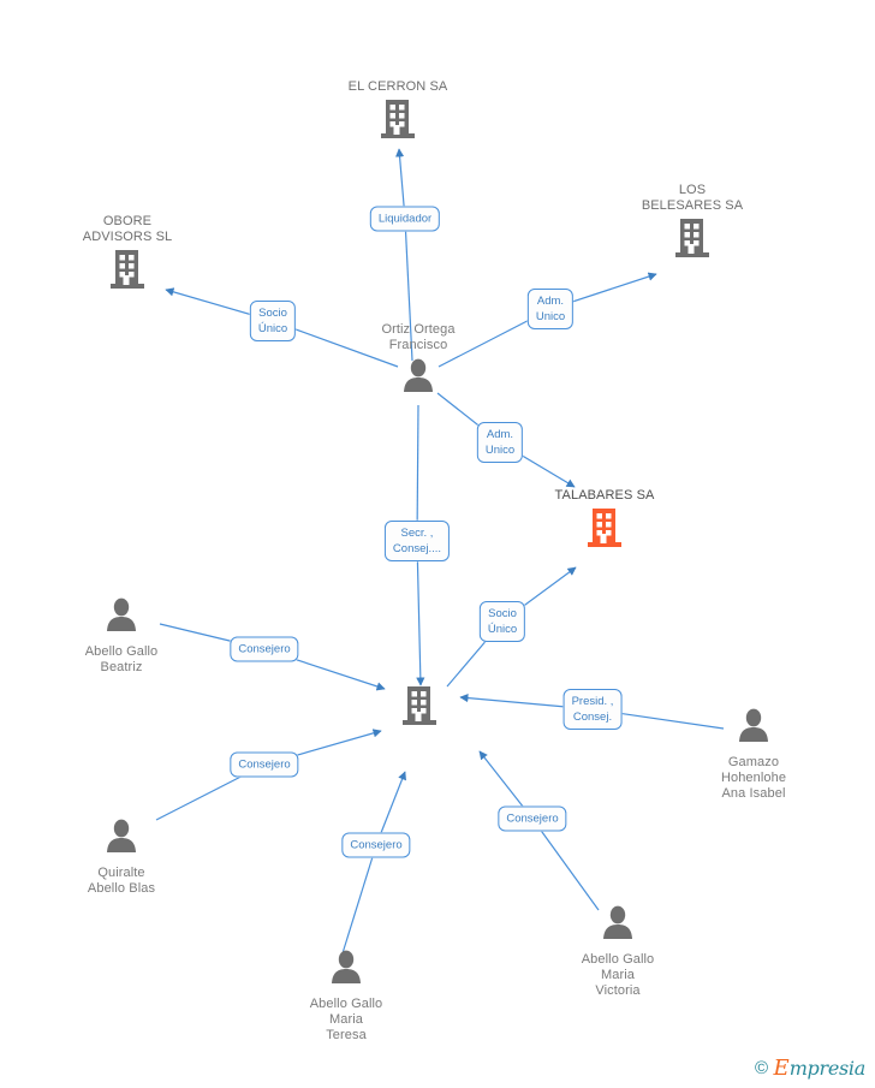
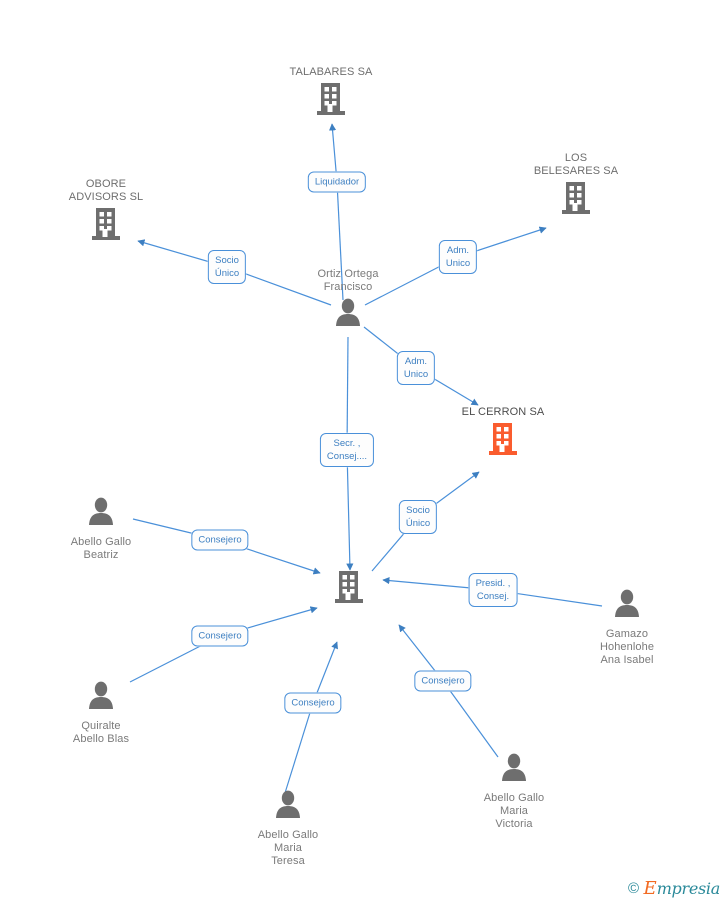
- EL CERRON SA
+ TALABARES SA
  OBORE
  ADVISORS SL
  LOS
  BELESARES SA
  Ortiz Ortega
  Francisco
- TALABARES SA
+ EL CERRON SA
  Abello Gallo
  Beatriz
  Gamazo
  Hohenlohe
  Ana Isabel
  Quiralte
  Abello Blas
  Abello Gallo
  Maria
  Teresa
  Abello Gallo
  Maria
  Victoria
  Liquidador
  Socio
  Único
  Adm.
  Unico
  Adm.
  Unico
  Secr. ,
  Consej....
  Socio
  Único
  Consejero
  Presid. ,
  Consej.
  Consejero
  Consejero
  Consejero
  © Empresia
